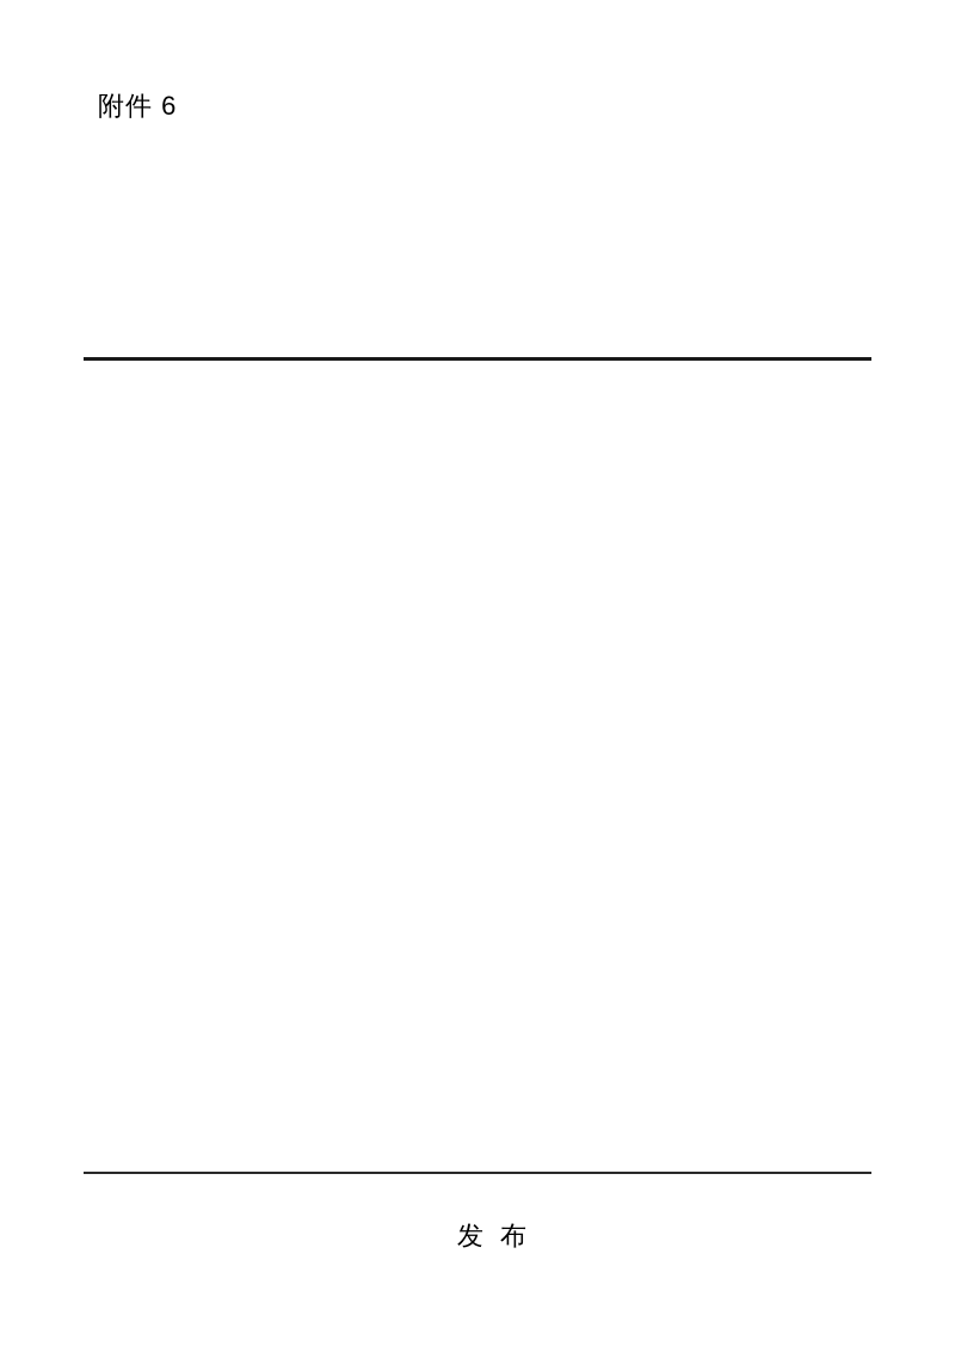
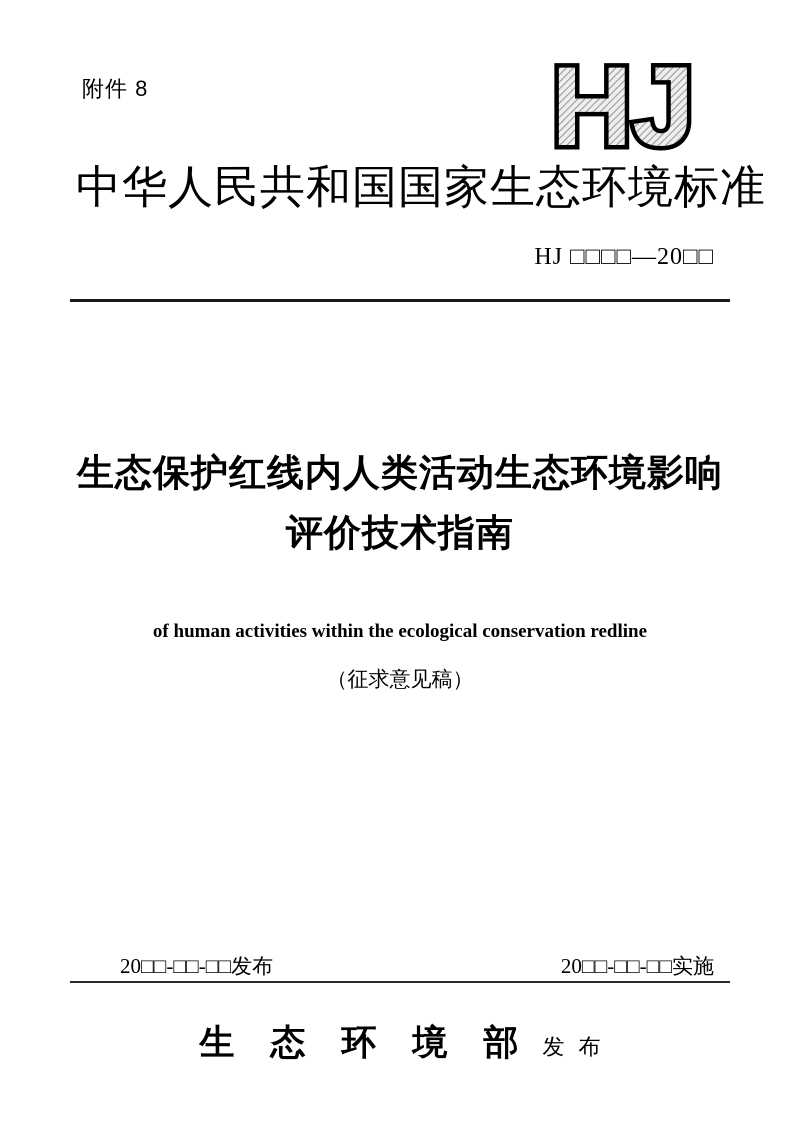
- 附件 6
+ 附件 8
+ HJ
+ 中华人民共和国国家生态环境标准
+ HJ □□□□—20□□
+ 生态保护红线内人类活动生态环境影响
+ 评价技术指南
+ of human activities within the ecological conservation redline
+ （征求意见稿）
+ 20□□-□□-□□发布
+ 20□□-□□-□□实施
+ 生态环境部
  发布
